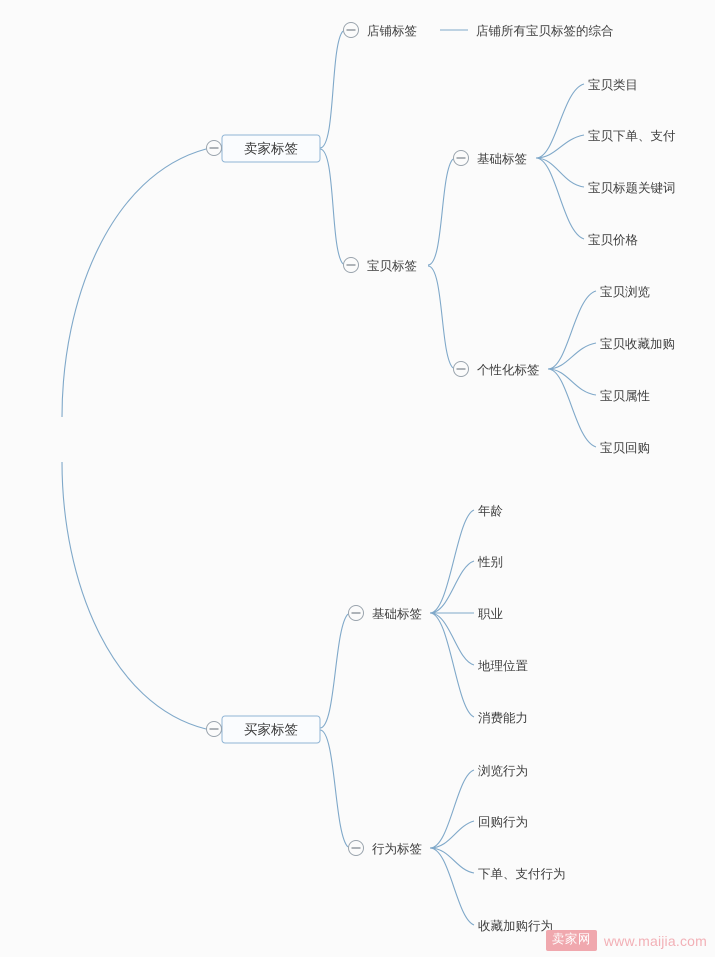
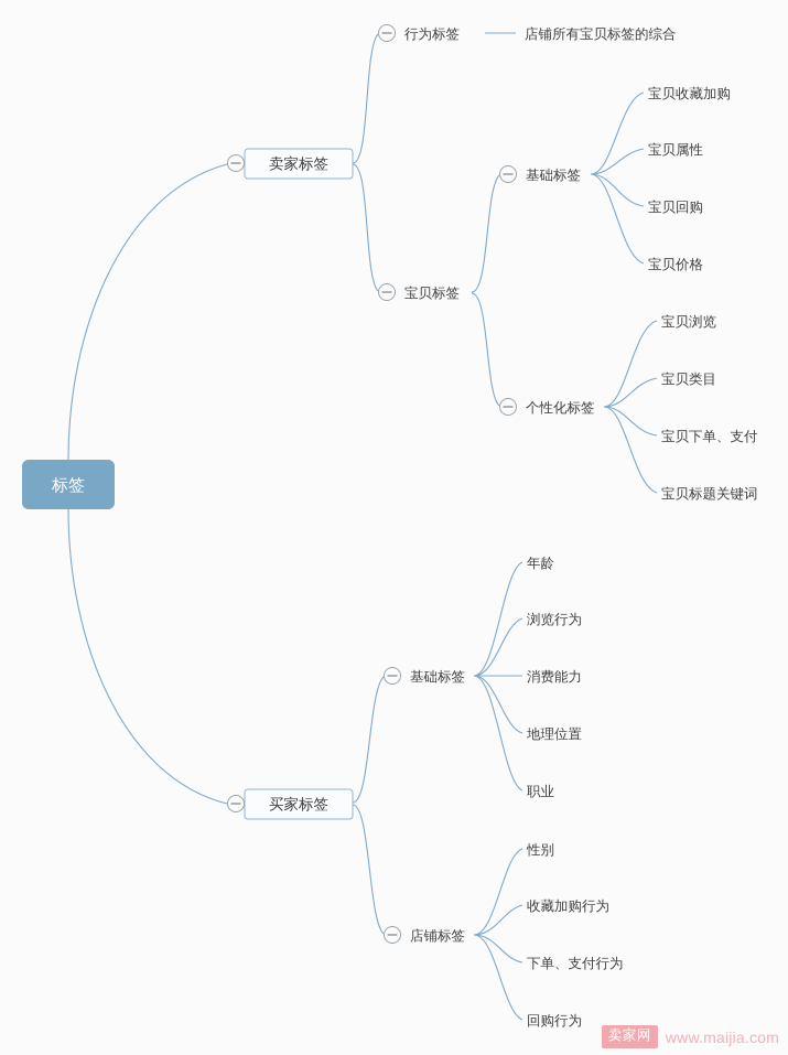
+ 标签
  卖家标签
- 店铺标签
+ 行为标签
  店铺所有宝贝标签的综合
  宝贝标签
  基础标签
- 宝贝类目
+ 宝贝收藏加购
- 宝贝下单、支付
+ 宝贝属性
- 宝贝标题关键词
+ 宝贝回购
  宝贝价格
  个性化标签
  宝贝浏览
- 宝贝收藏加购
+ 宝贝类目
- 宝贝属性
+ 宝贝下单、支付
- 宝贝回购
+ 宝贝标题关键词
  买家标签
  基础标签
  年龄
- 性别
+ 浏览行为
- 职业
+ 消费能力
  地理位置
- 消费能力
+ 职业
- 行为标签
+ 店铺标签
- 浏览行为
+ 性别
- 回购行为
+ 收藏加购行为
  下单、支付行为
- 收藏加购行为
+ 回购行为
  卖家网
  www.maijia.com
